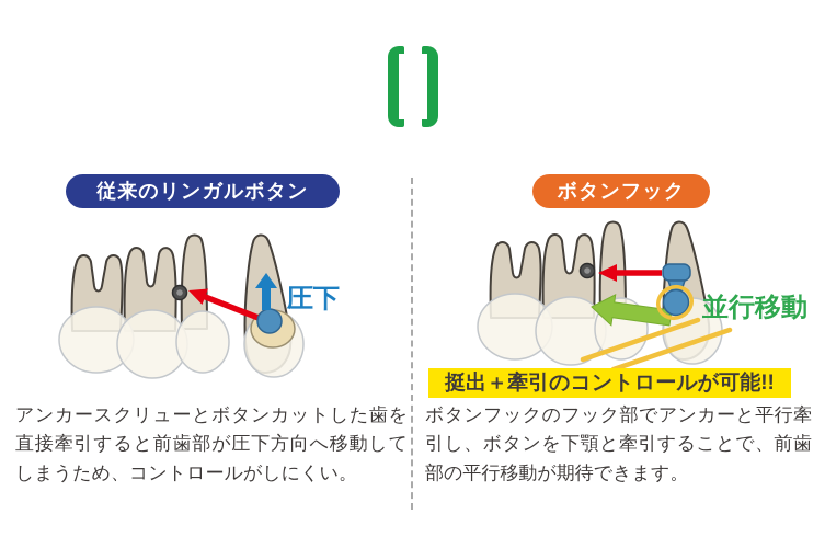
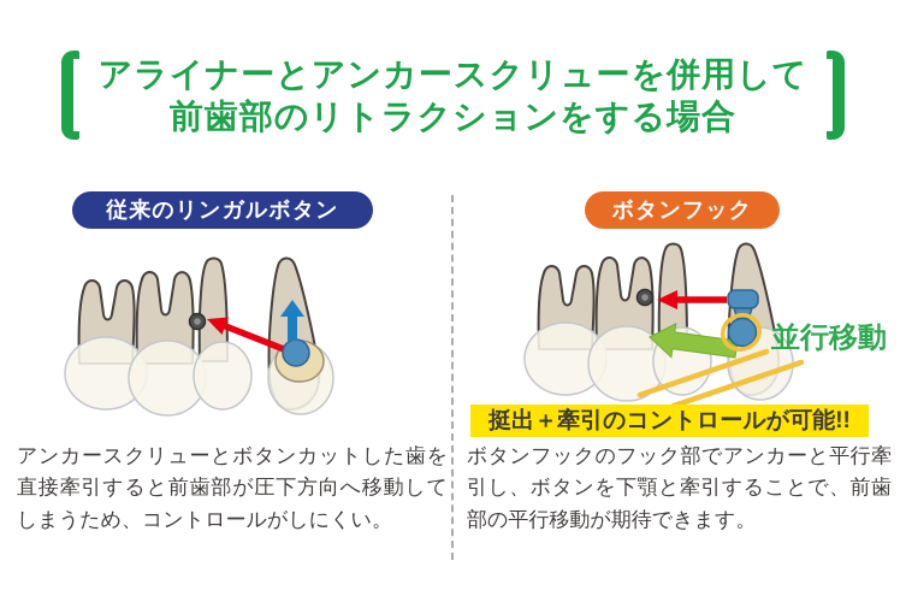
+ アライナーとアンカースクリューを併用して
+ 前歯部のリトラクションをする場合
  従来のリンガルボタン
- 圧下
  アンカースクリューとボタンカットした歯を直接牽引すると前歯部が圧下方向へ移動してしまうため、コントロールがしにくい。
  ボタンフック
  並行移動
  挺出＋牽引のコントロールが可能!!
  ボタンフックのフック部でアンカーと平行牽引し、ボタンを下顎と牽引することで、前歯部の平行移動が期待できます。
